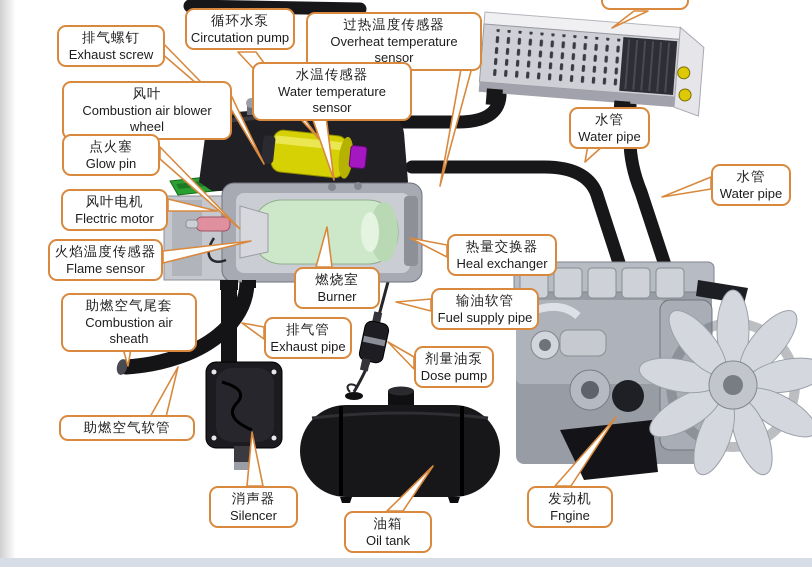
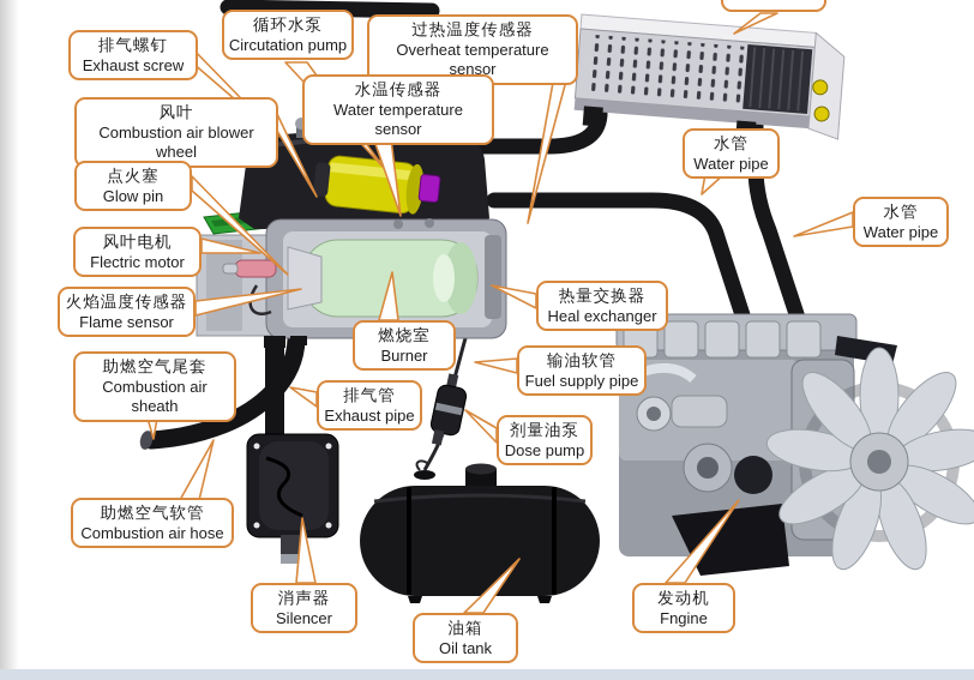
  排气螺钉
  Exhaust screw
  循环水泵
  Circutation pump
  过热温度传感器
  Overheat temperature sensor
  水温传感器
  Water temperature sensor
  风叶
  Combustion air blower wheel
  点火塞
  Glow pin
  风叶电机
  Flectric motor
  火焰温度传感器
  Flame sensor
  助燃空气尾套
  Combustion air sheath
  助燃空气软管
+ Combustion air hose
  燃烧室
  Burner
  排气管
  Exhaust pipe
  热量交换器
  Heal exchanger
  输油软管
  Fuel supply pipe
  剂量油泵
  Dose pump
  水管
  Water pipe
  水管
  Water pipe
  消声器
  Silencer
  油箱
  Oil tank
  发动机
  Fngine
